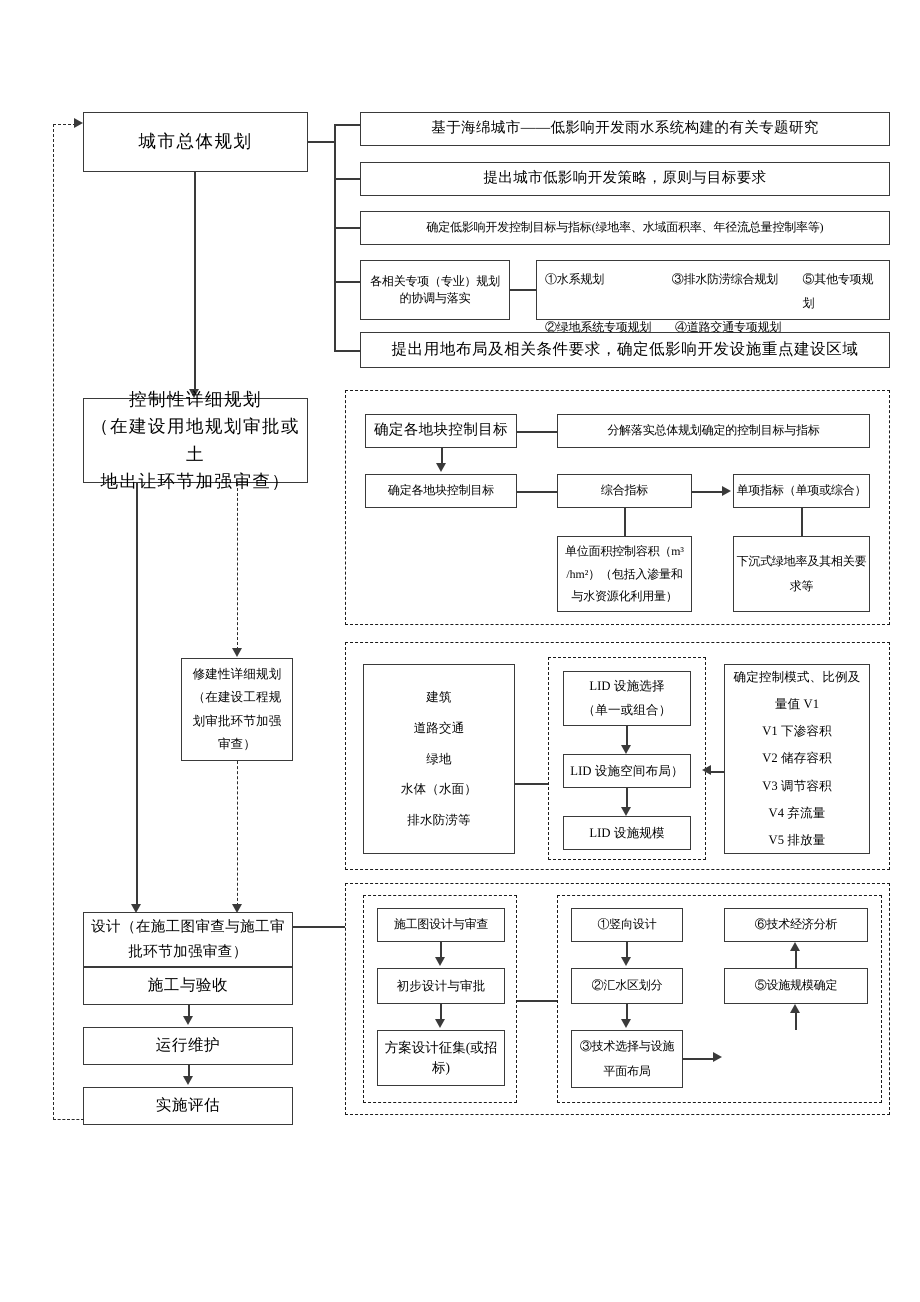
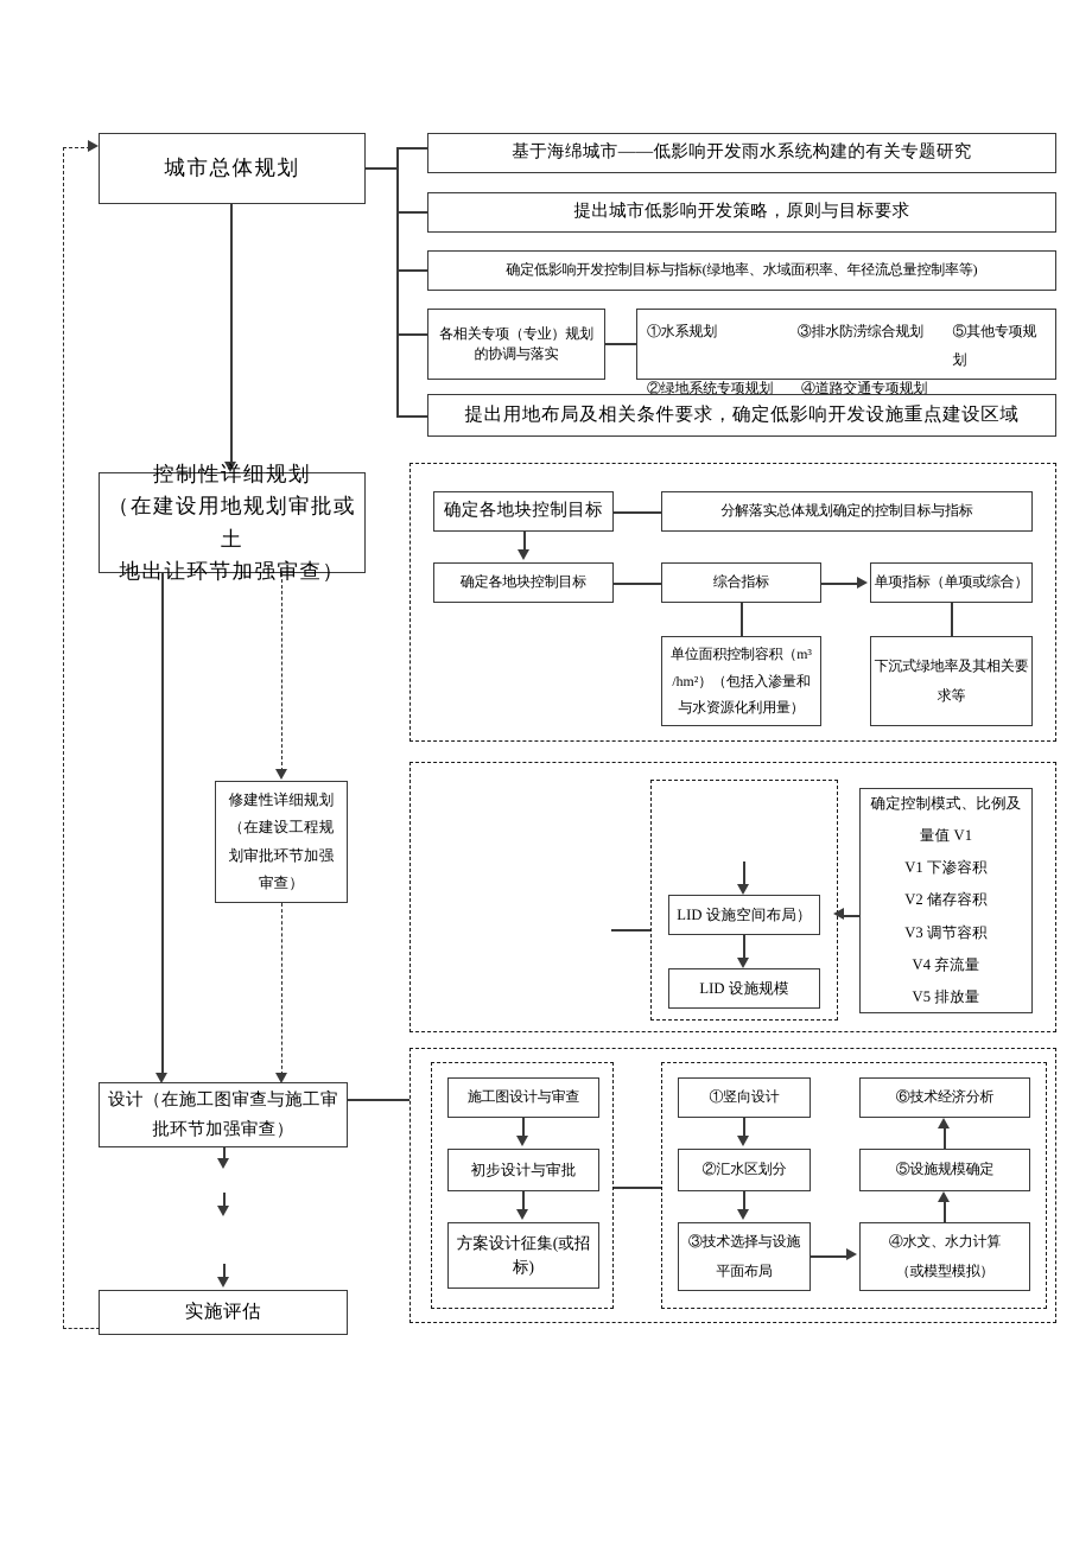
  城市总体规划
  基于海绵城市——低影响开发雨水系统构建的有关专题研究
  提出城市低影响开发策略，原则与目标要求
  确定低影响开发控制目标与指标(绿地率、水域面积率、年径流总量控制率等)
  各相关专项（专业）规划
  的协调与落实
  ①水系规划
  ③排水防涝综合规划
  ⑤其他专项规划
  ②绿地系统专项规划
  ④道路交通专项规划
  提出用地布局及相关条件要求，确定低影响开发设施重点建设区域
  控制性详细规划
  （在建设用地规划审批或土
  地出让环节加强审查）
  修建性详细规划
  （在建设工程规
  划审批环节加强
  审查）
  设计（在施工图审查与施工审
  批环节加强审查）
- 施工与验收
- 运行维护
  实施评估
  确定各地块控制目标
  分解落实总体规划确定的控制目标与指标
  确定各地块控制目标
  综合指标
  单项指标（单项或综合）
  单位面积控制容积（m³
  /hm²）（包括入渗量和
  与水资源化利用量）
  下沉式绿地率及其相关要
  求等
- 建筑
- 道路交通
- 绿地
- 水体（水面）
- 排水防涝等
- LID 设施选择
- （单一或组合）
  LID 设施空间布局）
  LID 设施规模
  确定控制模式、比例及
  量值 V1
  V1 下渗容积
  V2 储存容积
  V3 调节容积
  V4 弃流量
  V5 排放量
  施工图设计与审查
  初步设计与审批
  方案设计征集(或招标)
  ①竖向设计
  ②汇水区划分
  ③技术选择与设施
  平面布局
+ ④水文、水力计算
+ （或模型模拟）
  ⑤设施规模确定
  ⑥技术经济分析
